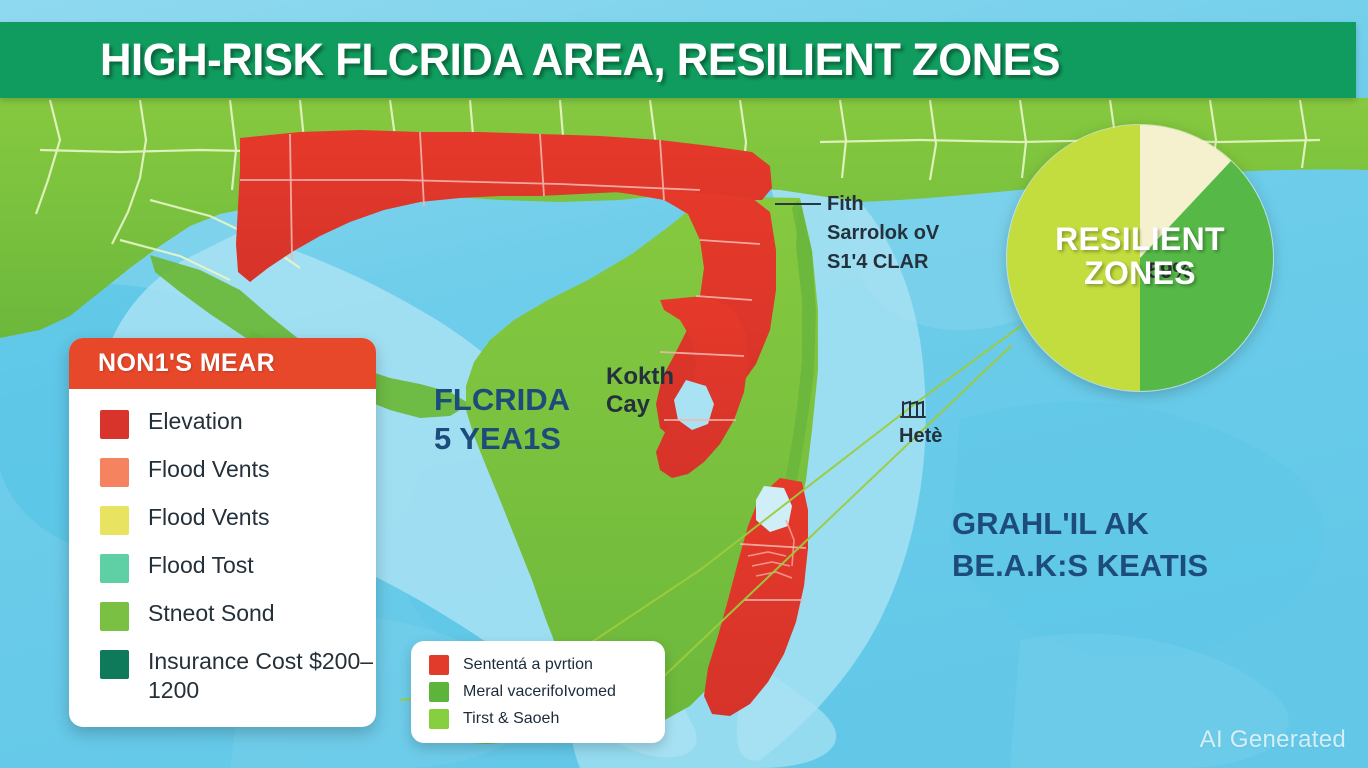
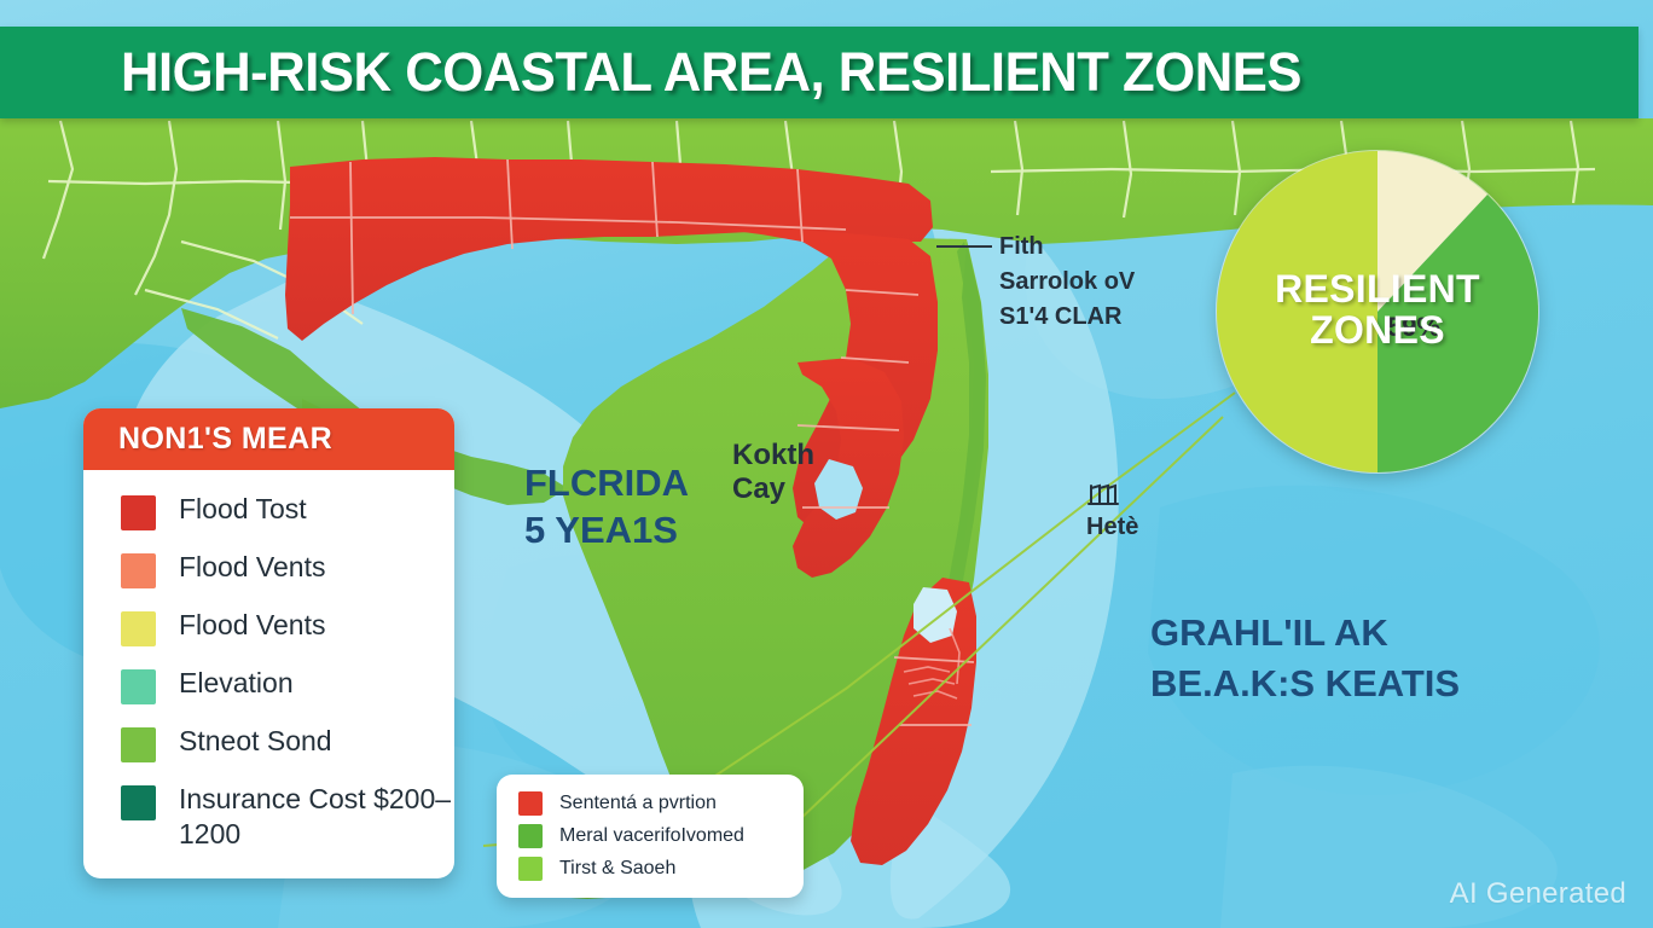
- HIGH-RISK FLCRIDA AREA, RESILIENT ZONES
+ HIGH-RISK COASTAL AREA, RESILIENT ZONES
  NON1'S MEAR
- Elevation
+ Flood Tost
  Flood Vents
  Flood Vents
- Flood Tost
+ Elevation
  Stneot Sond
  Insurance Cost $200–1200
  Sententá a pvrtion
  Meral vacerifoIvomed
  Tirst & Saoeh
  59%
  RESILIENT ZONES
  FLCRIDA
  5 YEA1S
  Kokth
  Cay
  Fith
  Sarrolok oV
  S1'4 CLAR
  Hetè
  GRAHL'IL AK
  BE.A.K:S KEATIS
  AI Generated
